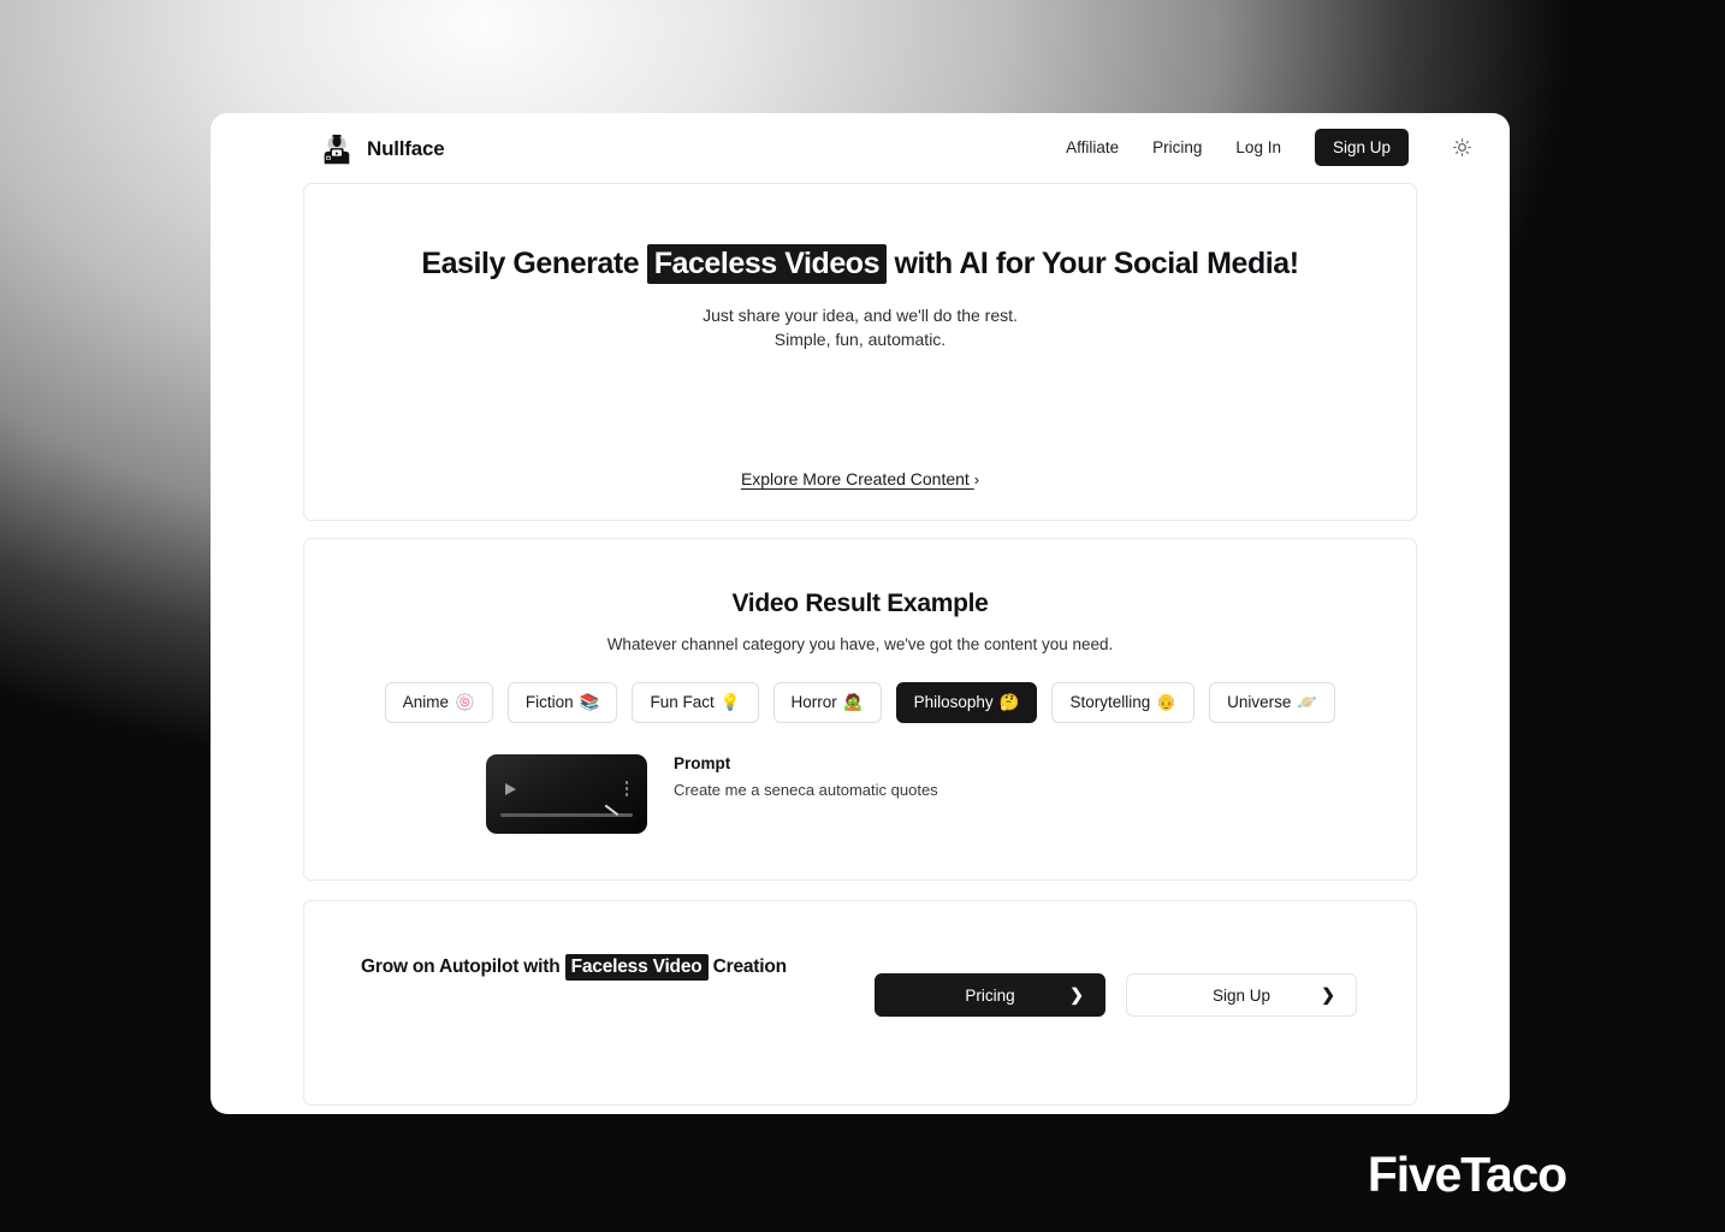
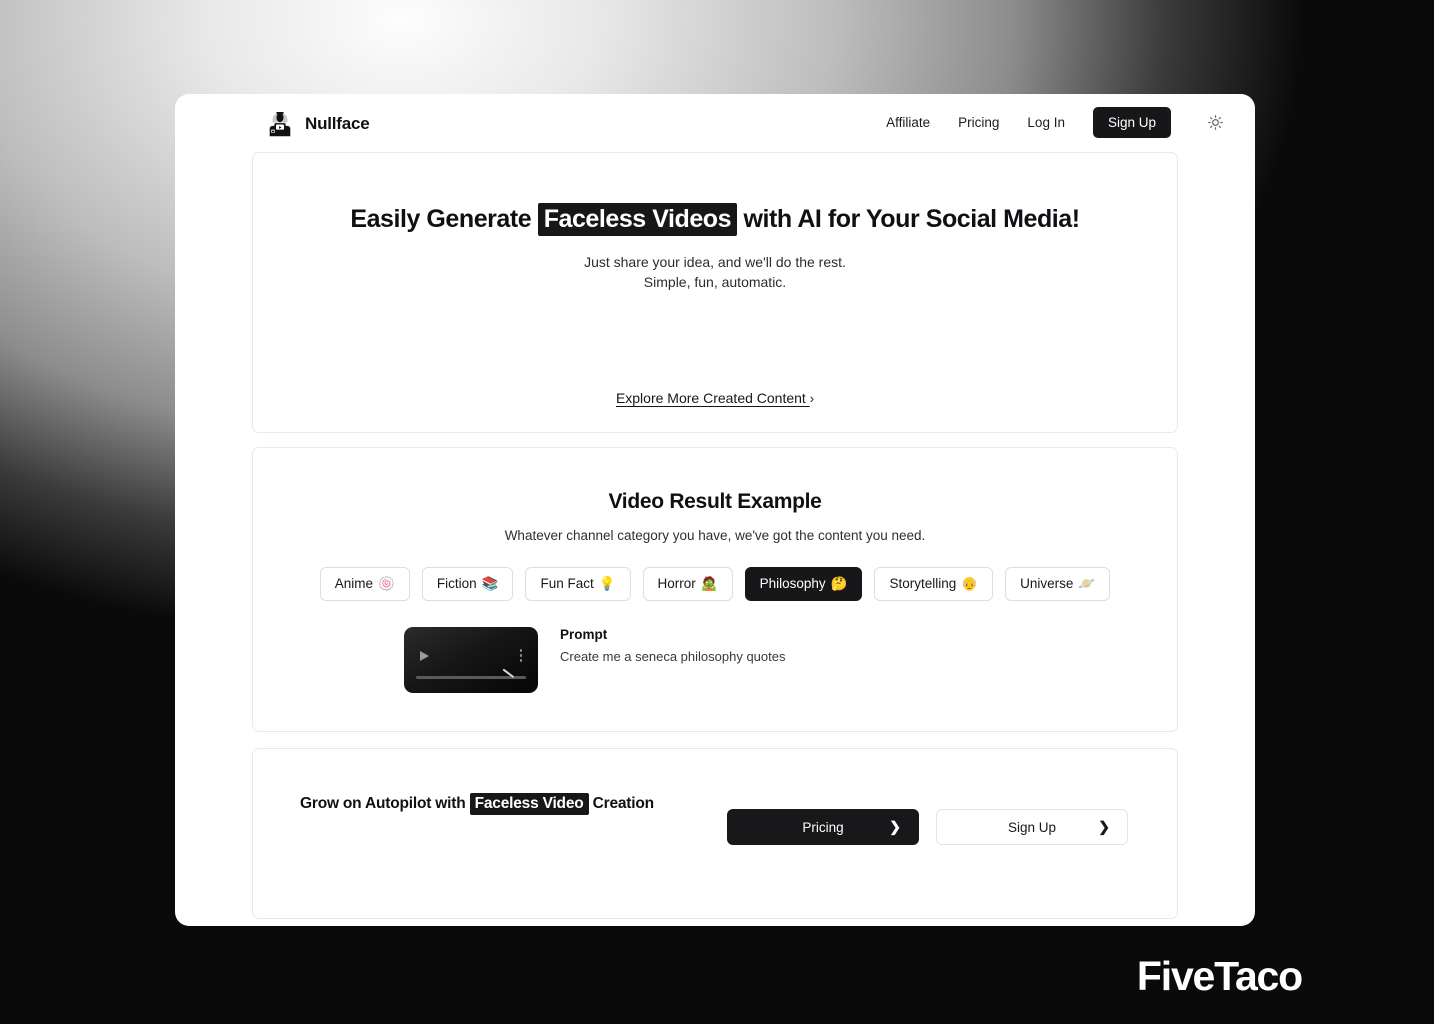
  Nullface
  Affiliate
  Pricing
  Log In
  Sign Up
  Easily Generate Faceless Videos with AI for Your Social Media!
  Just share your idea, and we'll do the rest.
  Simple, fun, automatic.
  Explore More Created Content ›
  Video Result Example
  Whatever channel category you have, we've got the content you need.
  Anime 🍥
  Fiction 📚
  Fun Fact 💡
  Horror 🧟
  Philosophy 🤔
  Storytelling 👴
  Universe 🪐
  Prompt
- Create me a seneca automatic quotes
+ Create me a seneca philosophy quotes
  Grow on Autopilot with Faceless Video Creation
  Pricing
  ❯
  Sign Up
  ❯
  FiveTaco
